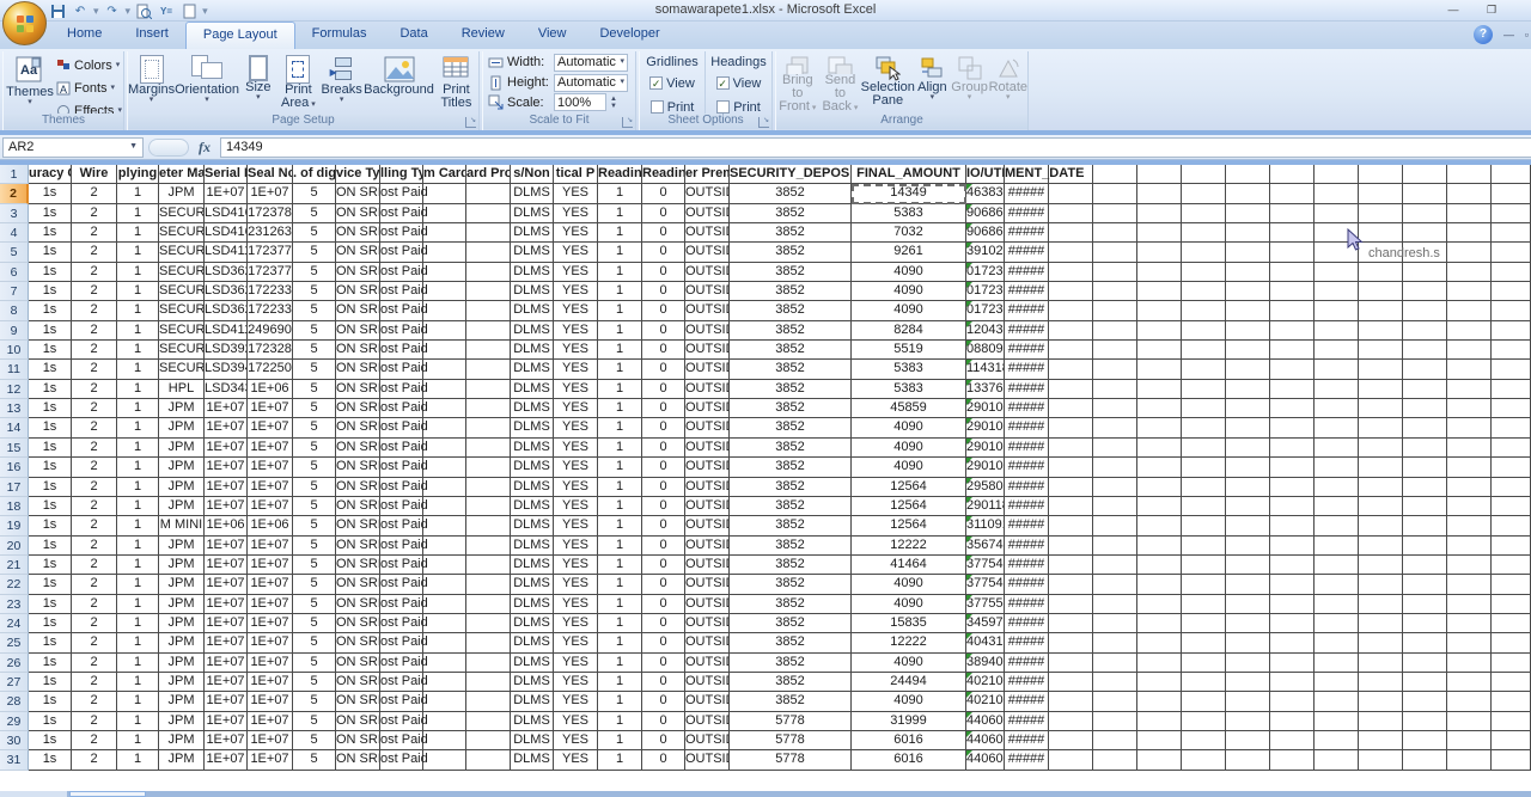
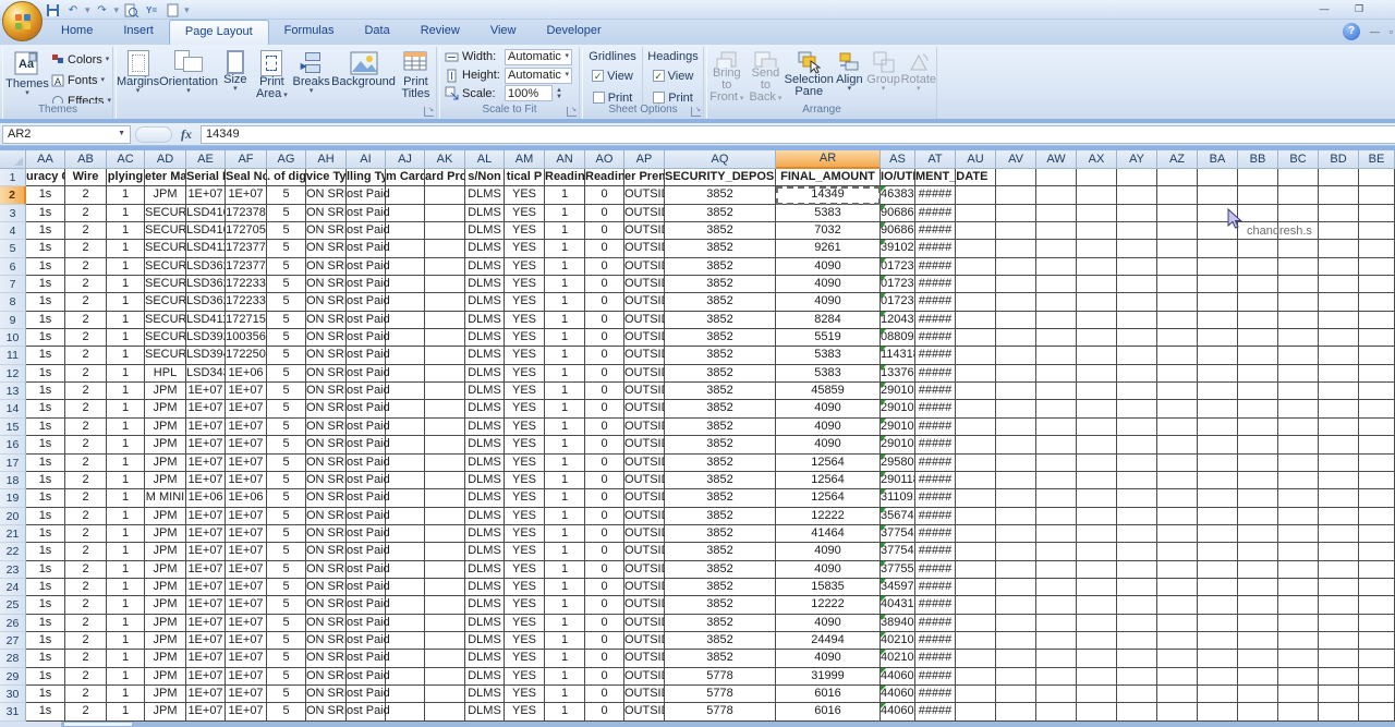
  ↶
  ▾
  ↷
  ▾
  Y=
  ▾
- somawarapete1.xlsx - Microsoft Excel
  —
  ❐
  Home
  Insert
  Page Layout
  Formulas
  Data
  Review
  View
  Developer
  ?
  —
  ▫
  Aa
  Themes
  Colors
  A
  Fonts
  Effects
  Themes
  Margins
  Orientation
  Size
  Print
  Area
  ▶
  Breaks
  Background
  Print
  Titles
- Page Setup
  Width:
  Automatic
  Height:
  Automatic
  Scale:
  100%
  Scale to Fit
  Gridlines
  ✓
  View
  Print
  Headings
  ✓
  View
  Print
  Sheet Options
  Bring to
  Front
  Send to
  Back
  Selection
  Pane
  Align
  Group
  Rotate
  Arrange
  AR2
  fx
  14349
+ AA
+ AB
+ AC
+ AD
+ AE
+ AF
+ AG
+ AH
+ AI
+ AJ
+ AK
+ AL
+ AM
+ AN
+ AO
+ AP
+ AQ
+ AR
+ AS
+ AT
+ AU
+ AV
+ AW
+ AX
+ AY
+ AZ
+ BA
+ BB
+ BC
+ BD
+ BE
  1
  uracy
  Wire
  plying
  eter Ma
  Serial
  Seal No
  . of dig
  vice Ty
  lling Ty
  m Card
  ard Pro
  s/Non
  tical P
  Readin
  Readin
  er Pre
  SECURITY_DEPOS
  FINAL_AMOUNT
  IO/UT
  MENT_DATE
  2
  1s
  2
  1
  JPM
  1E+07
  1E+07
  5
  ON SR
  ost Paid
  DLMS
  YES
  1
  0
  OUTSI
  3852
  14349
  46383
  #####
  3
  1s
  2
  1
  SECUR
  LSD41
  172378
  5
  ON SR
  ost Paid
  DLMS
  YES
  1
  0
  OUTSI
  3852
  5383
  90686
  #####
  4
  1s
  2
  1
  SECUR
  LSD41
- 231263
+ 172705
  5
  ON SR
  ost Paid
  DLMS
  YES
  1
  0
  OUTSI
  3852
  7032
  90686
  #####
  5
  1s
  2
  1
  SECUR
  LSD41
  172377
  5
  ON SR
  ost Paid
  DLMS
  YES
  1
  0
  OUTSI
  3852
  9261
  39102
  #####
  6
  1s
  2
  1
  SECUR
  LSD36
  172377
  5
  ON SR
  ost Paid
  DLMS
  YES
  1
  0
  OUTSI
  3852
  4090
  01723
  #####
  7
  1s
  2
  1
  SECUR
  LSD36
  172233
  5
  ON SR
  ost Paid
  DLMS
  YES
  1
  0
  OUTSI
  3852
  4090
  01723
  #####
  8
  1s
  2
  1
  SECUR
  LSD36
  172233
  5
  ON SR
  ost Paid
  DLMS
  YES
  1
  0
  OUTSI
  3852
  4090
  01723
  #####
  9
  1s
  2
  1
  SECUR
  LSD41
- 249690
+ 172715
  5
  ON SR
  ost Paid
  DLMS
  YES
  1
  0
  OUTSI
  3852
  8284
  12043
  #####
  10
  1s
  2
  1
  SECUR
  LSD39
- 172328
+ 100356
  5
  ON SR
  ost Paid
  DLMS
  YES
  1
  0
  OUTSI
  3852
  5519
  08809
  #####
  11
  1s
  2
  1
  SECUR
  LSD39
  172250
  5
  ON SR
  ost Paid
  DLMS
  YES
  1
  0
  OUTSI
  3852
  5383
  11431
  #####
  12
  1s
  2
  1
  HPL
  LSD34
  1E+06
  5
  ON SR
  ost Paid
  DLMS
  YES
  1
  0
  OUTSI
  3852
  5383
  13376
  #####
  13
  1s
  2
  1
  JPM
  1E+07
  1E+07
  5
  ON SR
  ost Paid
  DLMS
  YES
  1
  0
  OUTSI
  3852
  45859
  29010
  #####
  14
  1s
  2
  1
  JPM
  1E+07
  1E+07
  5
  ON SR
  ost Paid
  DLMS
  YES
  1
  0
  OUTSI
  3852
  4090
  29010
  #####
  15
  1s
  2
  1
  JPM
  1E+07
  1E+07
  5
  ON SR
  ost Paid
  DLMS
  YES
  1
  0
  OUTSI
  3852
  4090
  29010
  #####
  16
  1s
  2
  1
  JPM
  1E+07
  1E+07
  5
  ON SR
  ost Paid
  DLMS
  YES
  1
  0
  OUTSI
  3852
  4090
  29010
  #####
  17
  1s
  2
  1
  JPM
  1E+07
  1E+07
  5
  ON SR
  ost Paid
  DLMS
  YES
  1
  0
  OUTSI
  3852
  12564
  29580
  #####
  18
  1s
  2
  1
  JPM
  1E+07
  1E+07
  5
  ON SR
  ost Paid
  DLMS
  YES
  1
  0
  OUTSI
  3852
  12564
  29011
  #####
  19
  1s
  2
  1
  M MINI
  1E+06
  1E+06
  5
  ON SR
  ost Paid
  DLMS
  YES
  1
  0
  OUTSI
  3852
  12564
  31109
  #####
  20
  1s
  2
  1
  JPM
  1E+07
  1E+07
  5
  ON SR
  ost Paid
  DLMS
  YES
  1
  0
  OUTSI
  3852
  12222
  35674
  #####
  21
  1s
  2
  1
  JPM
  1E+07
  1E+07
  5
  ON SR
  ost Paid
  DLMS
  YES
  1
  0
  OUTSI
  3852
  41464
  37754
  #####
  22
  1s
  2
  1
  JPM
  1E+07
  1E+07
  5
  ON SR
  ost Paid
  DLMS
  YES
  1
  0
  OUTSI
  3852
  4090
  37754
  #####
  23
  1s
  2
  1
  JPM
  1E+07
  1E+07
  5
  ON SR
  ost Paid
  DLMS
  YES
  1
  0
  OUTSI
  3852
  4090
  37755
  #####
  24
  1s
  2
  1
  JPM
  1E+07
  1E+07
  5
  ON SR
  ost Paid
  DLMS
  YES
  1
  0
  OUTSI
  3852
  15835
  34597
  #####
  25
  1s
  2
  1
  JPM
  1E+07
  1E+07
  5
  ON SR
  ost Paid
  DLMS
  YES
  1
  0
  OUTSI
  3852
  12222
  40431
  #####
  26
  1s
  2
  1
  JPM
  1E+07
  1E+07
  5
  ON SR
  ost Paid
  DLMS
  YES
  1
  0
  OUTSI
  3852
  4090
  38940
  #####
  27
  1s
  2
  1
  JPM
  1E+07
  1E+07
  5
  ON SR
  ost Paid
  DLMS
  YES
  1
  0
  OUTSI
  3852
  24494
  40210
  #####
  28
  1s
  2
  1
  JPM
  1E+07
  1E+07
  5
  ON SR
  ost Paid
  DLMS
  YES
  1
  0
  OUTSI
  3852
  4090
  40210
  #####
  29
  1s
  2
  1
  JPM
  1E+07
  1E+07
  5
  ON SR
  ost Paid
  DLMS
  YES
  1
  0
  OUTSI
  5778
  31999
  44060
  #####
  30
  1s
  2
  1
  JPM
  1E+07
  1E+07
  5
  ON SR
  ost Paid
  DLMS
  YES
  1
  0
  OUTSI
  5778
  6016
  44060
  #####
  31
  1s
  2
  1
  JPM
  1E+07
  1E+07
  5
  ON SR
  ost Paid
  DLMS
  YES
  1
  0
  OUTSI
  5778
  6016
  44060
  #####
  chandresh.s
